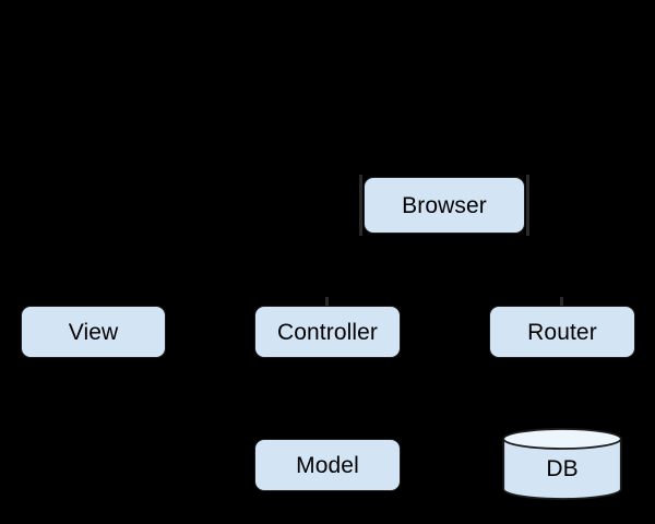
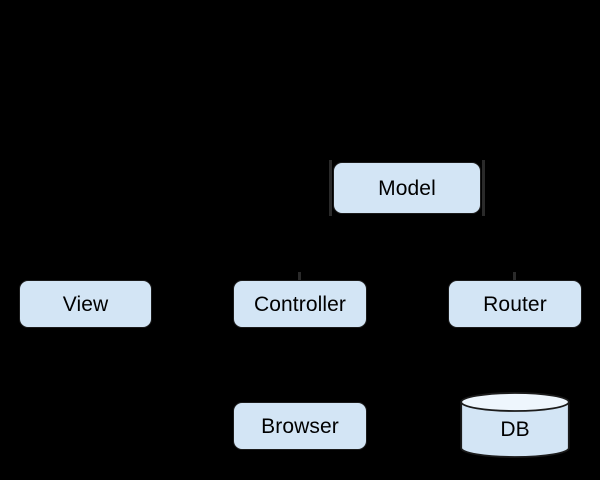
- Browser
+ Model
  View
  Controller
  Router
- Model
+ Browser
  DB
